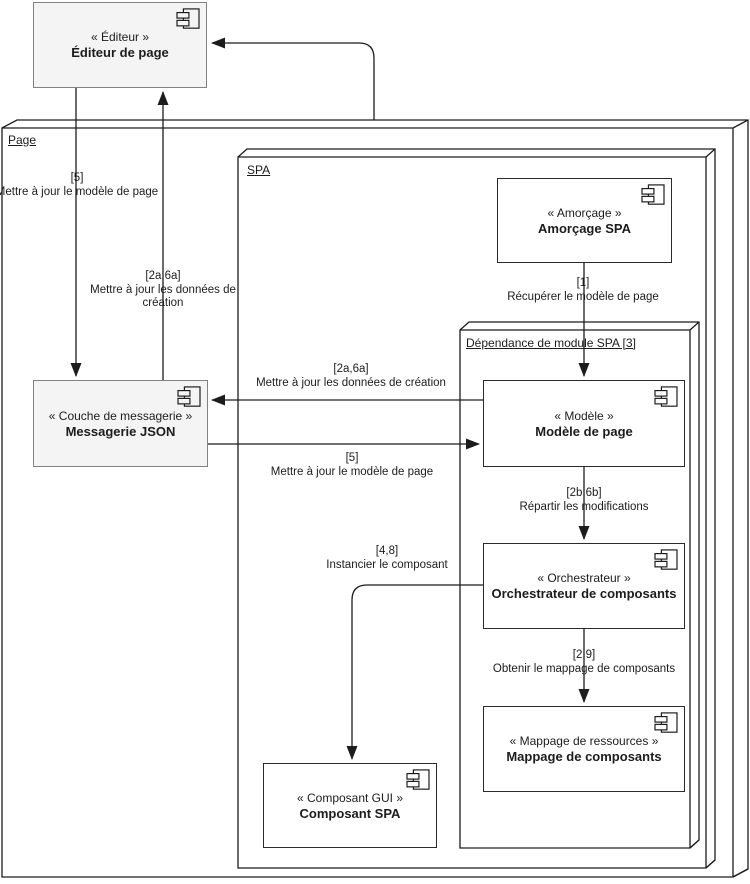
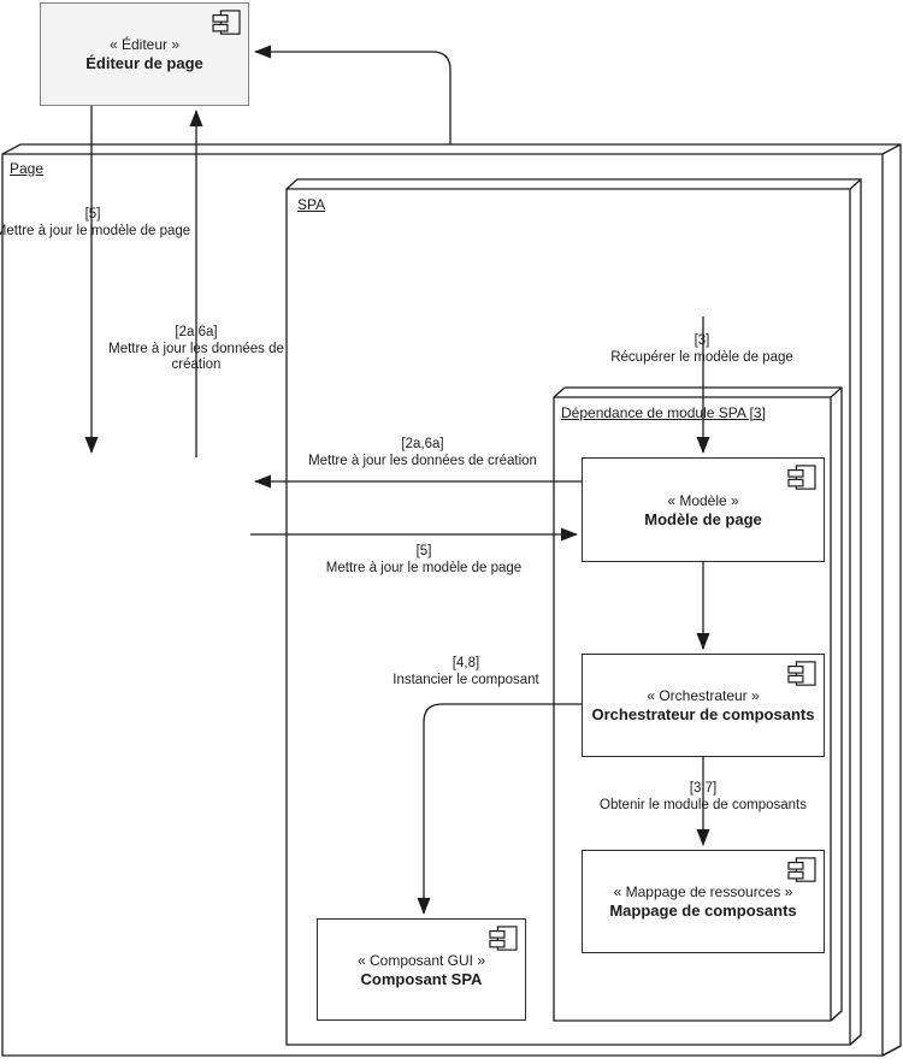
  Page
  SPA
  Dépendance de module SPA [3]
  « Éditeur »
  Éditeur de page
- « Couche de messagerie »
- Messagerie JSON
- « Amorçage »
- Amorçage SPA
  « Modèle »
  Modèle de page
  « Orchestrateur »
  Orchestrateur de composants
  « Mappage de ressources »
  Mappage de composants
  « Composant GUI »
  Composant SPA
  [5]
  Mettre à jour le modèle de page
  [2a,6a]
  Mettre à jour les données de création
  [2a,6a]
  Mettre à jour les données de création
  [5]
  Mettre à jour le modèle de page
- [1]
+ [3]
  Récupérer le modèle de page
- [2b,6b]
- Répartir les modifications
- [2,9]
+ [3,7]
- Obtenir le mappage de composants
+ Obtenir le module de composants
  [4,8]
  Instancier le composant
